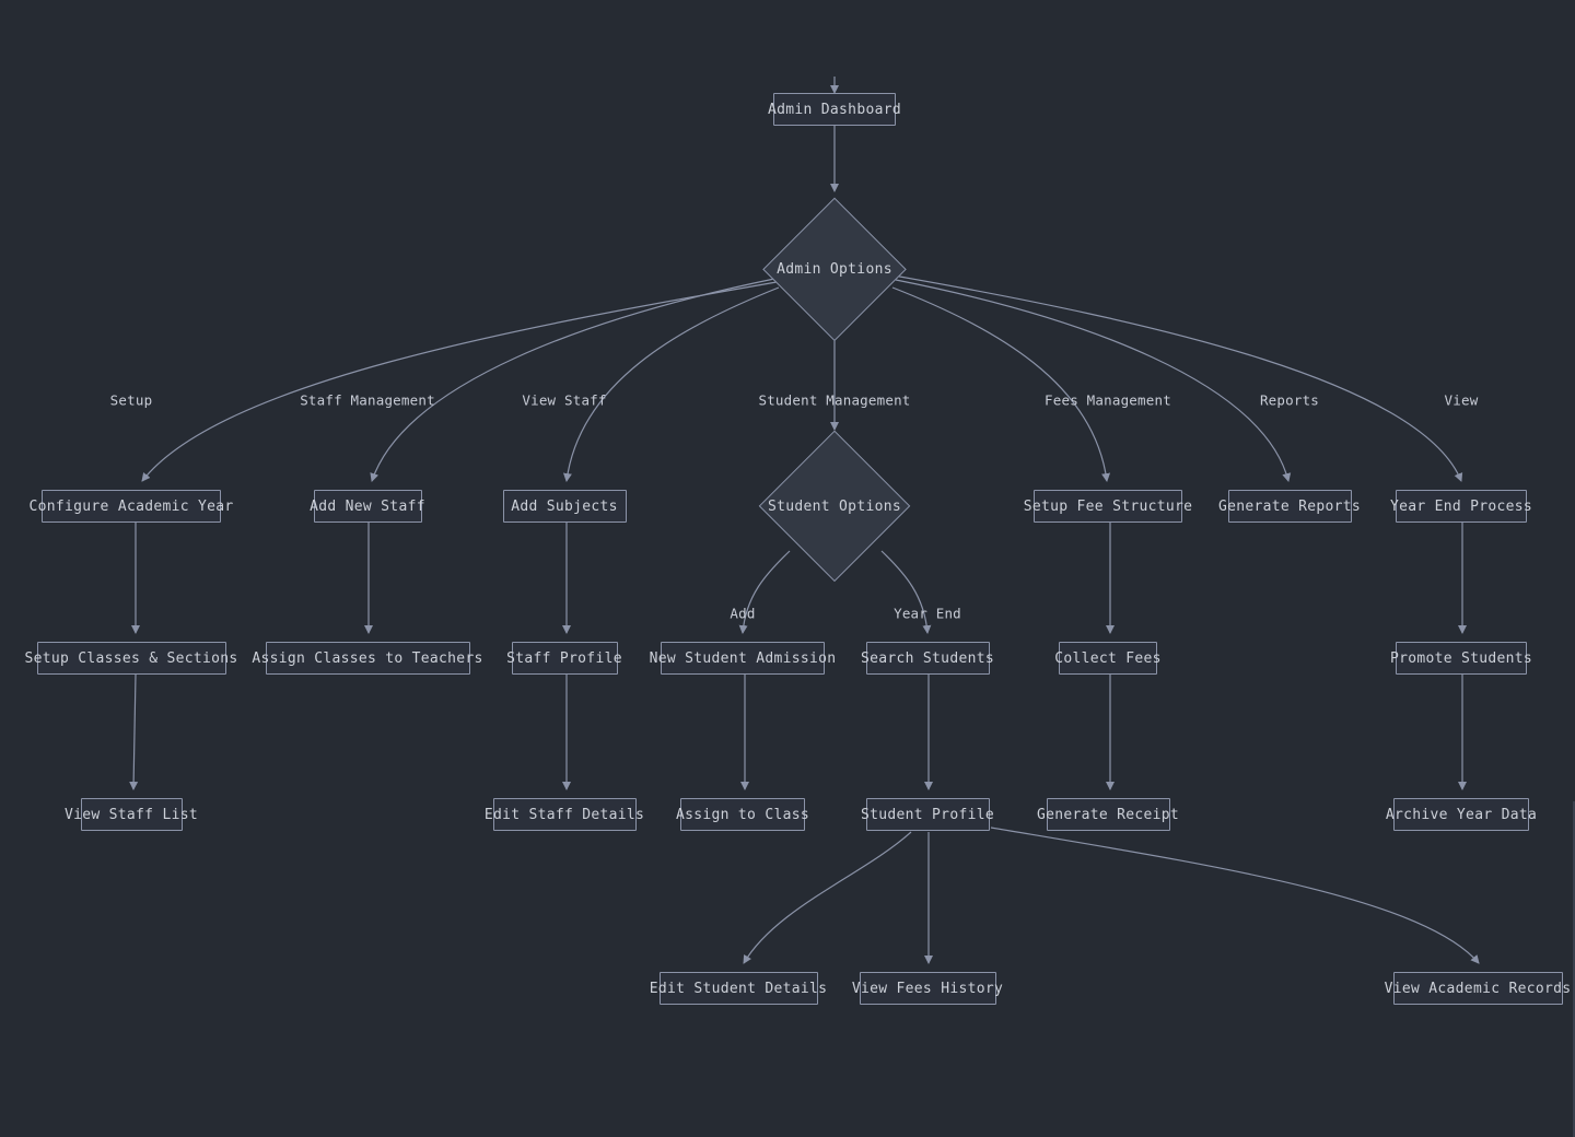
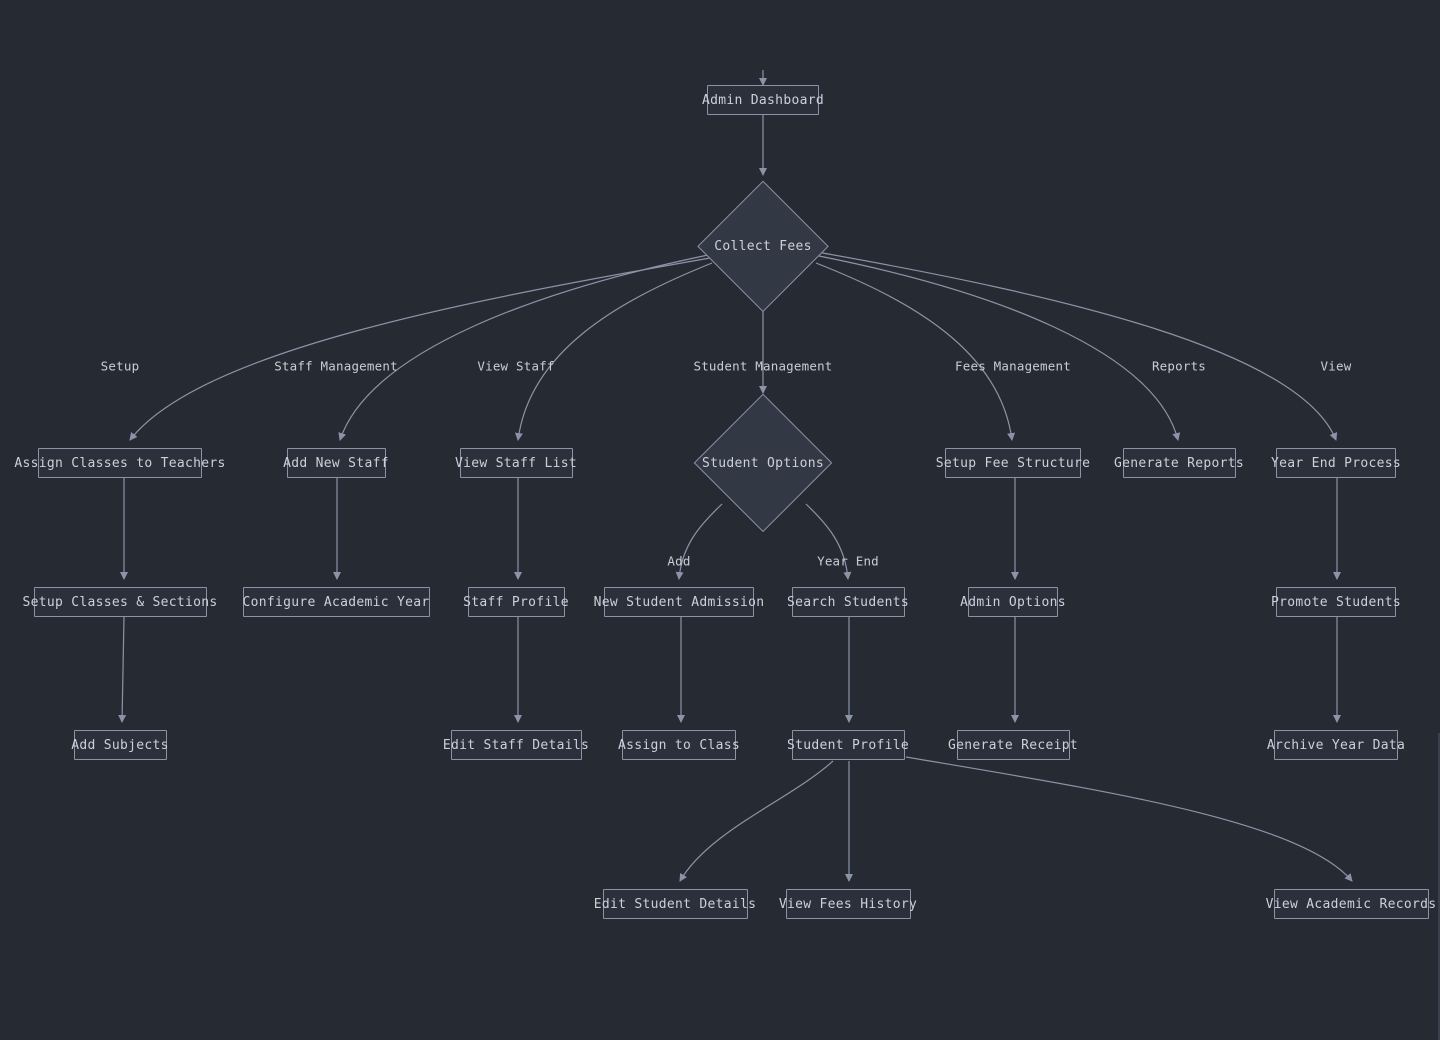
  Admin Dashboard
- Admin Options
+ Collect Fees
- Configure Academic Year
+ Assign Classes to Teachers
  Add New Staff
- Add Subjects
+ View Staff List
  Student Options
  Setup Fee Structure
  Generate Reports
  Year End Process
  Setup Classes & Sections
- Assign Classes to Teachers
+ Configure Academic Year
  Staff Profile
  New Student Admission
  Search Students
- Collect Fees
+ Admin Options
  Promote Students
- View Staff List
+ Add Subjects
  Edit Staff Details
  Assign to Class
  Student Profile
  Generate Receipt
  Archive Year Data
  Edit Student Details
  View Fees History
  View Academic Records
  Setup
  Staff Management
  View Staff
  Student Management
  Fees Management
  Reports
  View
  Add
  Year End
